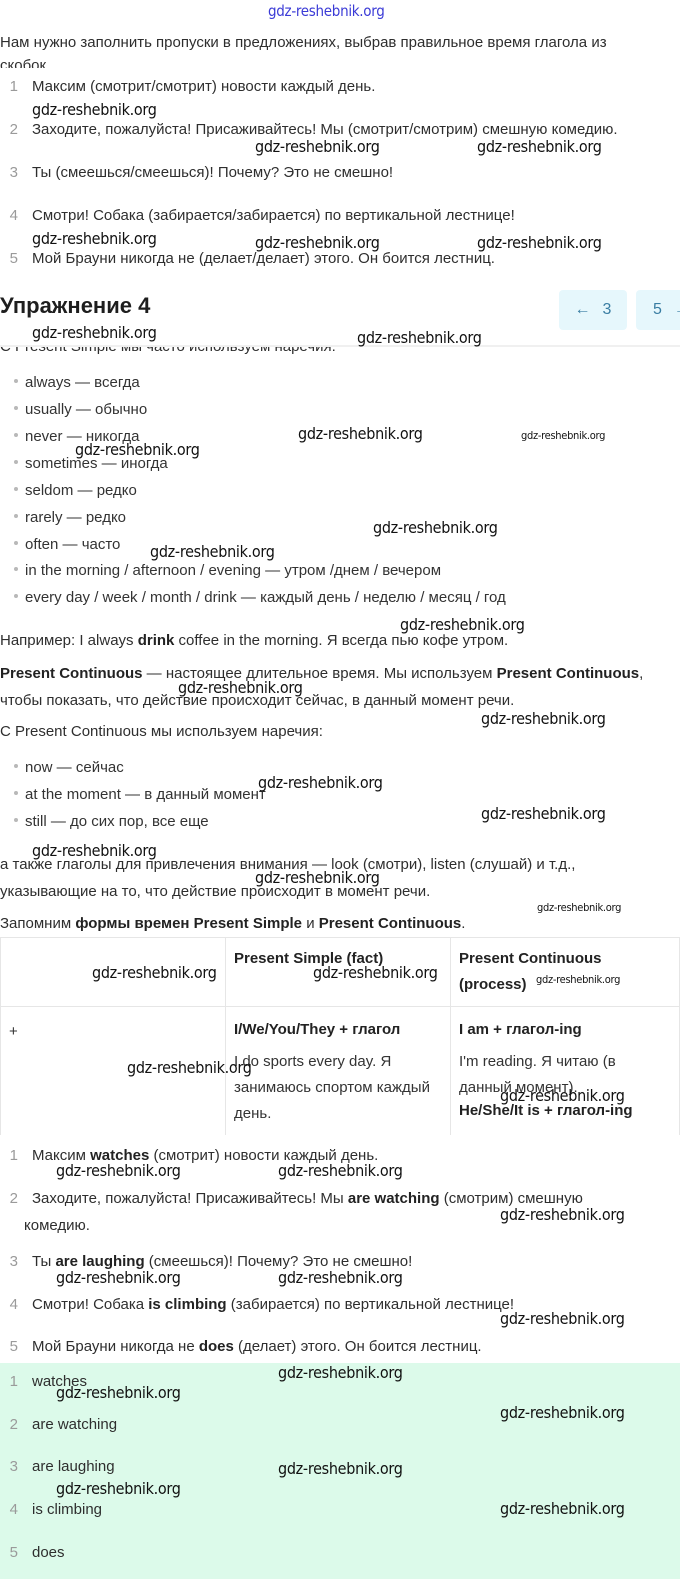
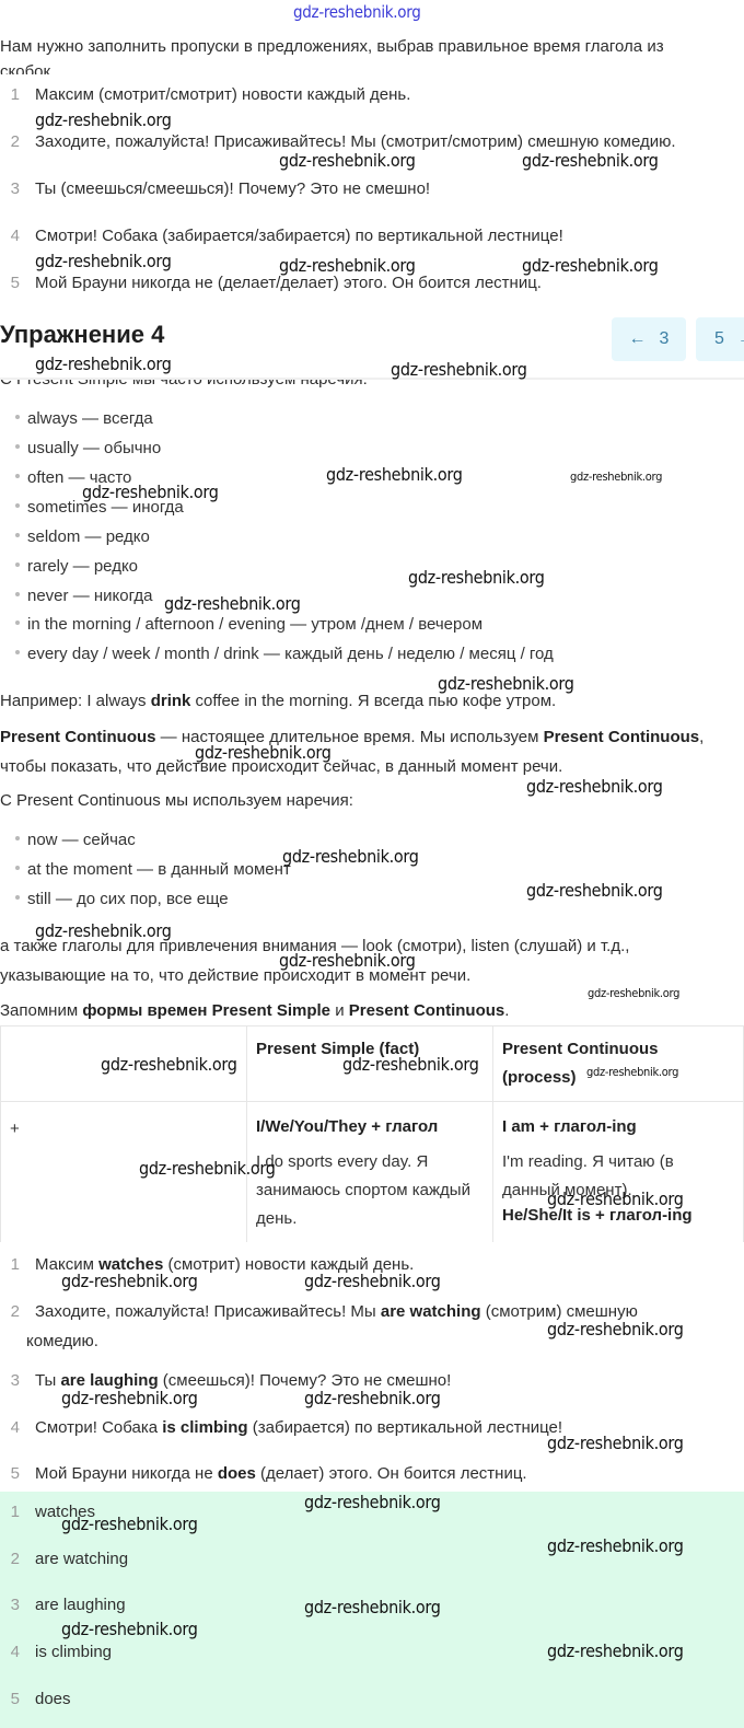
  gdz-reshebnik.org
  Нам нужно заполнить пропуски в предложениях, выбрав правильное время глагола из
  скобок.
  1 Максим (смотрит/смотрит) новости каждый день.
  2 Заходите, пожалуйста! Присаживайтесь! Мы (смотрит/смотрим) смешную комедию.
  3 Ты (смеешься/смеешься)! Почему? Это не смешно!
  4 Смотри! Собака (забирается/забирается) по вертикальной лестнице!
  5 Мой Брауни никогда не (делает/делает) этого. Он боится лестниц.
  Упражнение 4
  ←
  3
  5
  С Present Simple мы часто используем наречия:
  always — всегда
  usually — обычно
- never — никогда
+ often — часто
  sometimes — иногда
  seldom — редко
  rarely — редко
- often — часто
+ never — никогда
  in the morning / afternoon / evening — утром /днем / вечером
  every day / week / month / drink — каждый день / неделю / месяц / год
  Например: I always drink coffee in the morning. Я всегда пью кофе утром.
  Present Continuous — настоящее длительное время. Мы используем Present Continuous,
  чтобы показать, что действие происходит сейчас, в данный момент речи.
  С Present Continuous мы используем наречия:
  now — сейчас
  at the moment — в данный момент
  still — до сих пор, все еще
  а также глаголы для привлечения внимания — look (смотри), listen (слушай) и т.д.,
  указывающие на то, что действие происходит в момент речи.
  Запомним формы времен Present Simple и Present Continuous.
  	Present Simple (fact)	Present Continuous (process)
  +	I/We/You/They + глагол I do sports every day. Я занимаюсь спортом каждый день.	I am + глагол-ing I'm reading. Я читаю (в данный момент). He/She/It is + глагол-ing
  1 Максим watches (смотрит) новости каждый день.
  2 Заходите, пожалуйста! Присаживайтесь! Мы are watching (смотрим) смешную
  комедию.
  3 Ты are laughing (смеешься)! Почему? Это не смешно!
  4 Смотри! Собака is climbing (забирается) по вертикальной лестнице!
  5 Мой Брауни никогда не does (делает) этого. Он боится лестниц.
  1 watches
  2 are watching
  3 are laughing
  4 is climbing
  5 does
  gdz-reshebnik.org
  gdz-reshebnik.org
  gdz-reshebnik.org
  gdz-reshebnik.org
  gdz-reshebnik.org
  gdz-reshebnik.org
  gdz-reshebnik.org
  gdz-reshebnik.org
  gdz-reshebnik.org
  gdz-reshebnik.org
  gdz-reshebnik.org
  gdz-reshebnik.org
  gdz-reshebnik.org
  gdz-reshebnik.org
  gdz-reshebnik.org
  gdz-reshebnik.org
  gdz-reshebnik.org
  gdz-reshebnik.org
  gdz-reshebnik.org
  gdz-reshebnik.org
  gdz-reshebnik.org
  gdz-reshebnik.org
  gdz-reshebnik.org
  gdz-reshebnik.org
  gdz-reshebnik.org
  gdz-reshebnik.org
  gdz-reshebnik.org
  gdz-reshebnik.org
  gdz-reshebnik.org
  gdz-reshebnik.org
  gdz-reshebnik.org
  gdz-reshebnik.org
  gdz-reshebnik.org
  gdz-reshebnik.org
  gdz-reshebnik.org
  gdz-reshebnik.org
  gdz-reshebnik.org
  gdz-reshebnik.org
